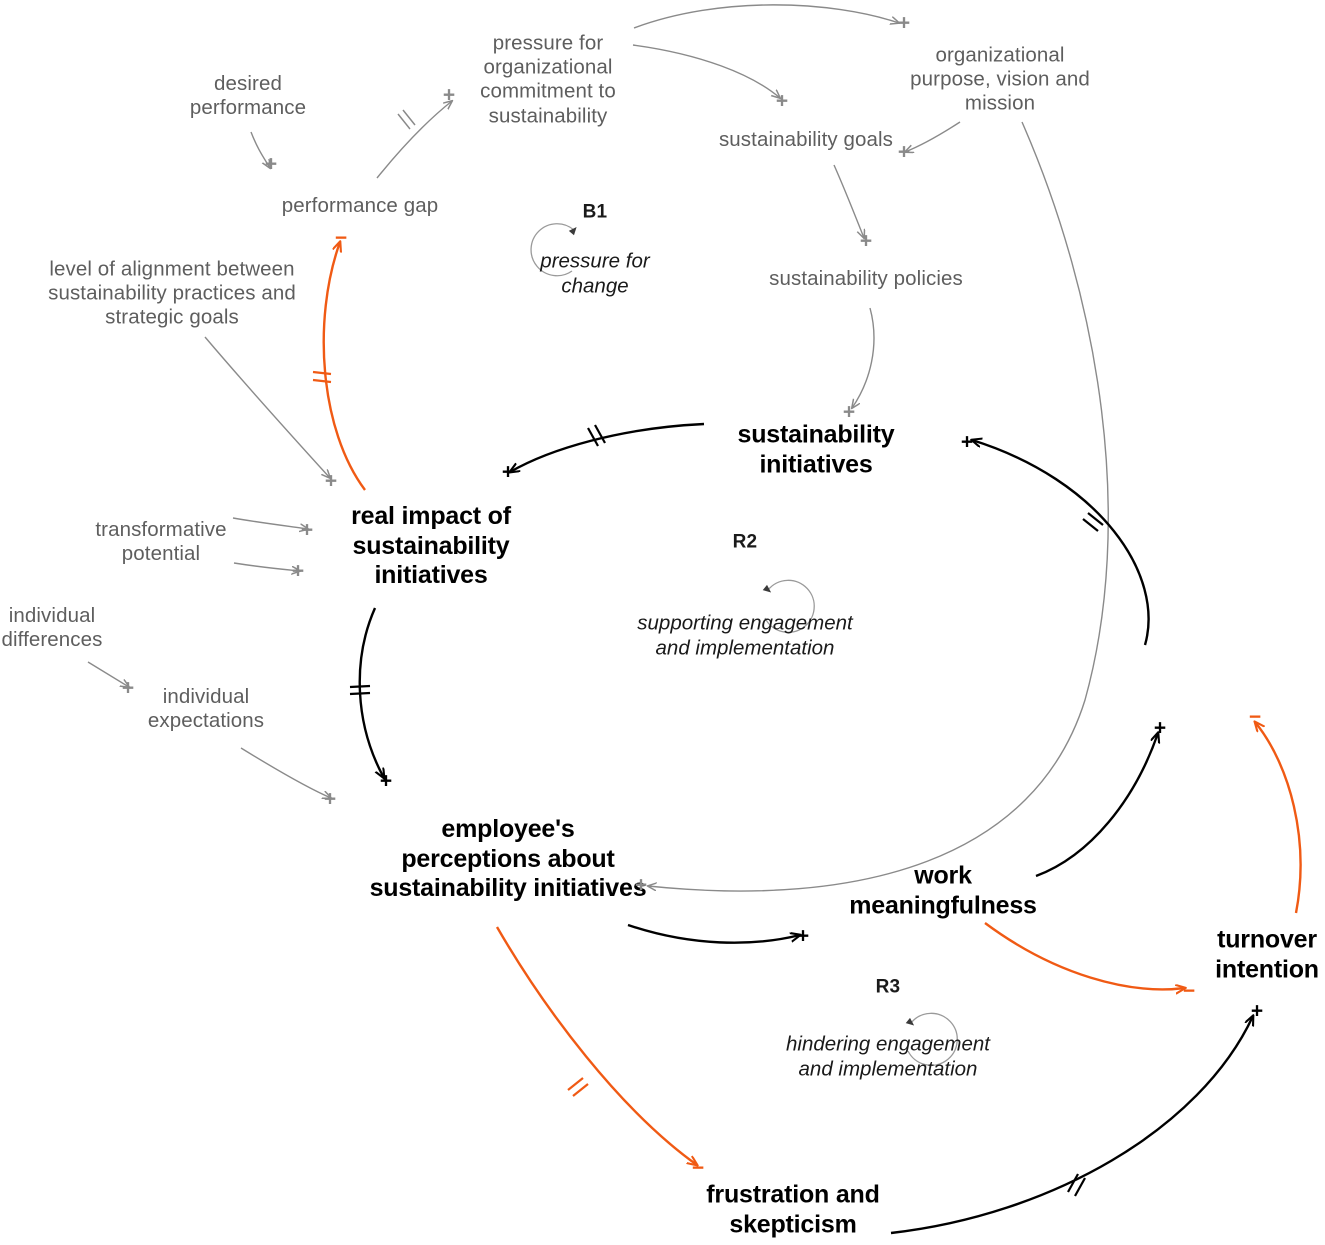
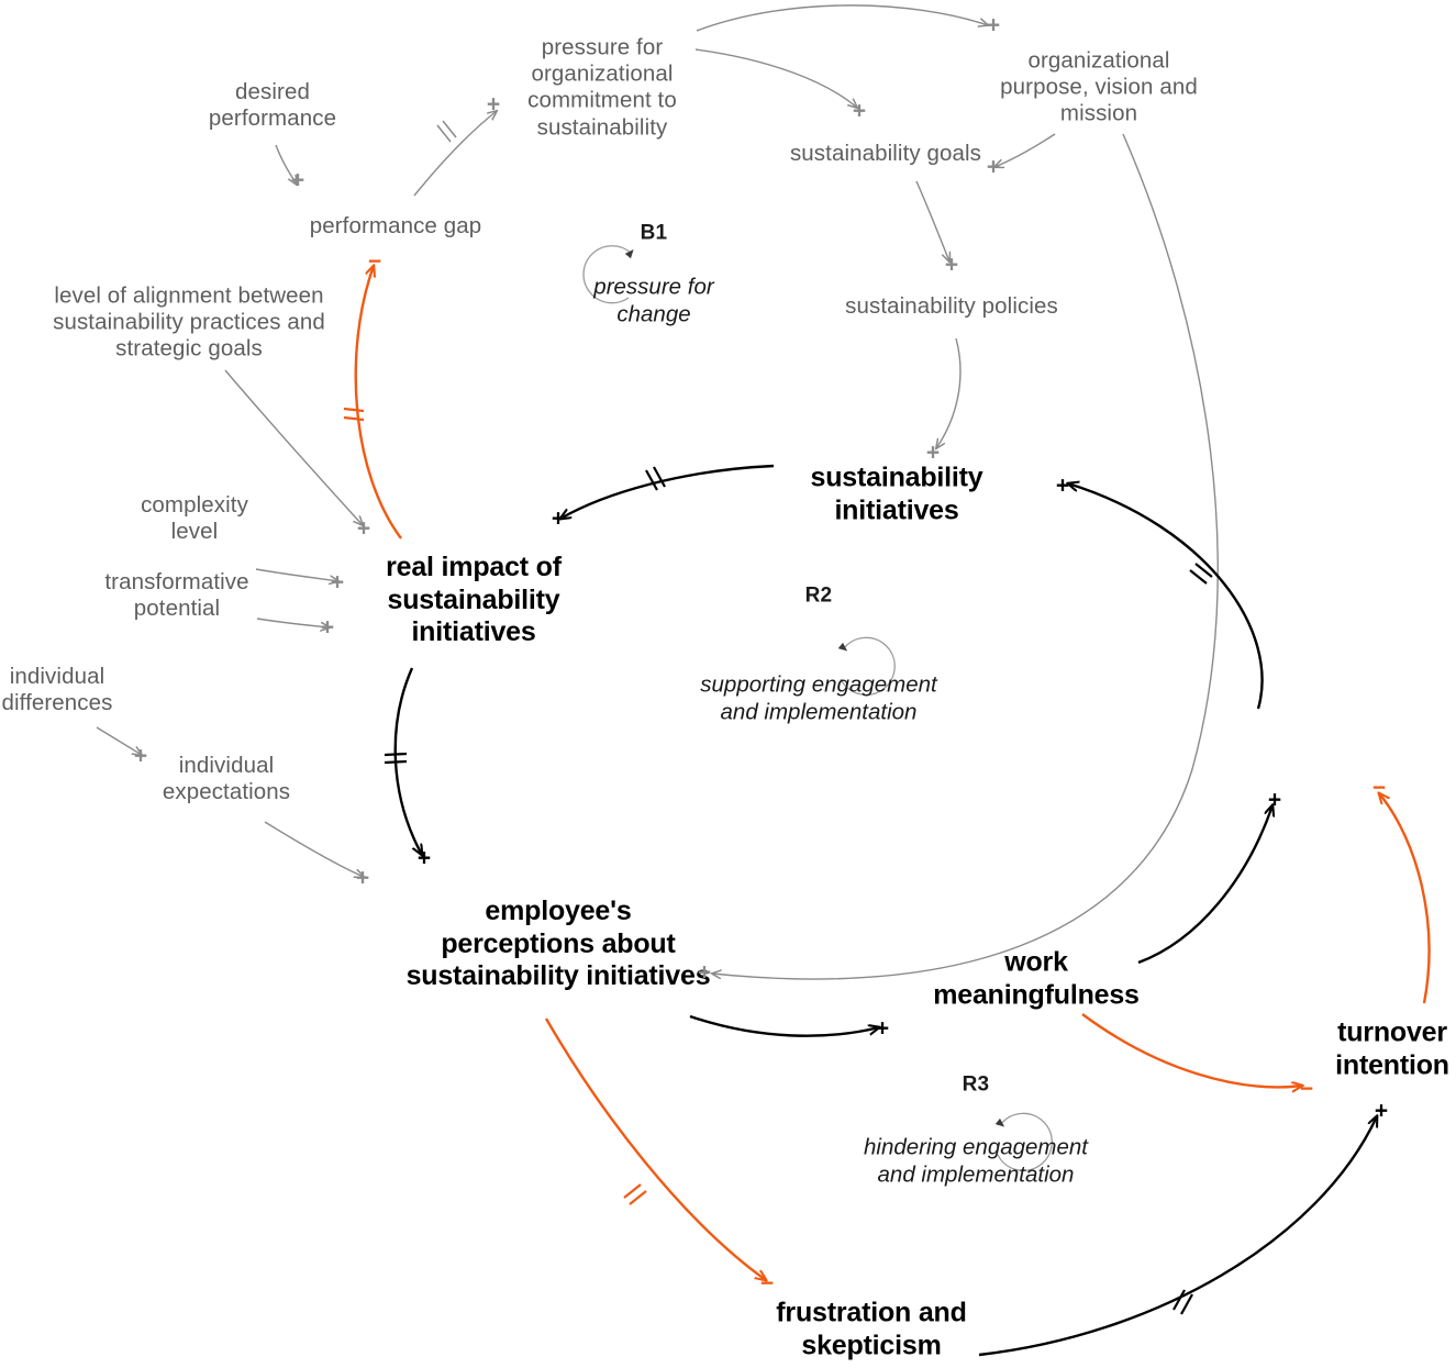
  desired
  performance
  pressure for
  organizational
  commitment to
  sustainability
  organizational
  purpose, vision and
  mission
  sustainability goals
  performance gap
  sustainability policies
  level of alignment between
  sustainability practices and
  strategic goals
+ complexity
+ level
  transformative
  potential
  individual
  differences
  individual
  expectations
  sustainability
  initiatives
  real impact of
  sustainability
  initiatives
  employee's
  perceptions about
  sustainability initiatives
  work
  meaningfulness
  turnover
  intention
  frustration and
  skepticism
  B1
  pressure for
  change
  R2
  supporting engagement
  and implementation
  R3
  hindering engagement
  and implementation
  +
  +
  +
  +
  +
  +
  +
  +
  −
  +
  +
  +
  +
  +
  +
  +
  +
  +
  +
  −
  +
  −
  −
